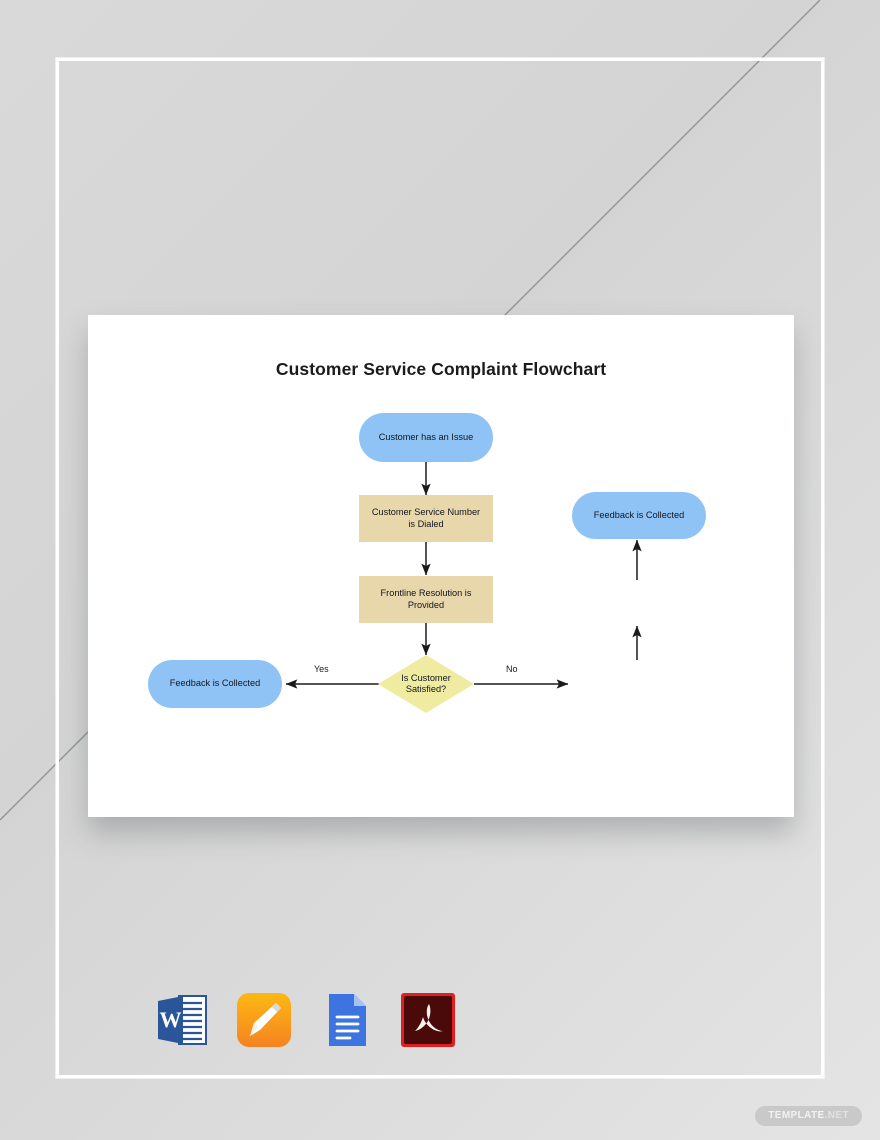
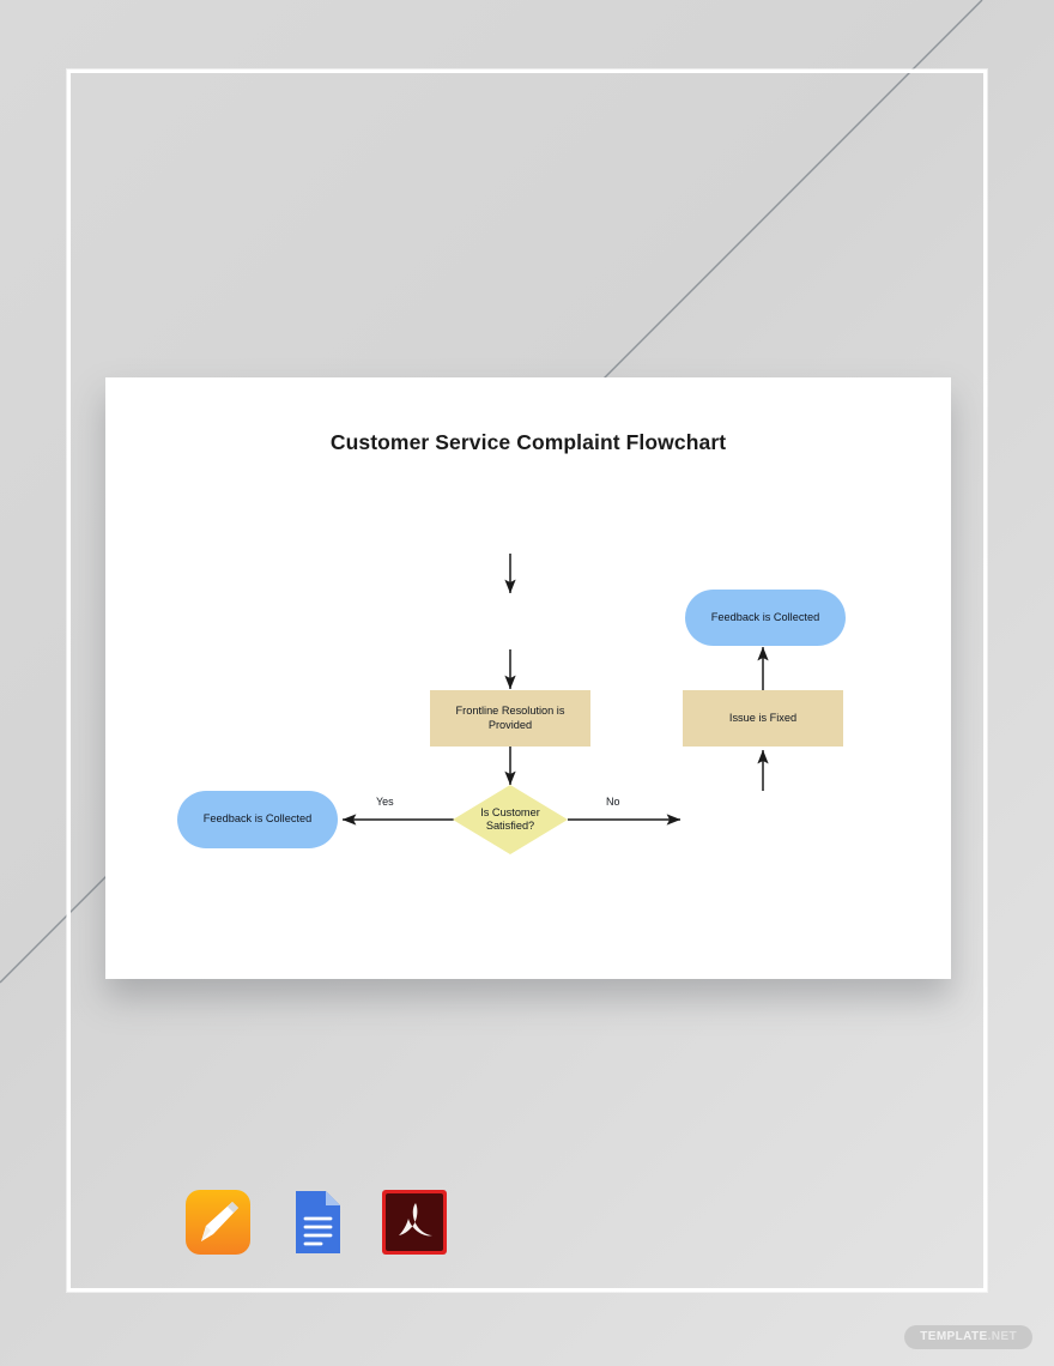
  Customer Service Complaint Flowchart
- Customer has an Issue
- Customer Service Number
- is Dialed
  Frontline Resolution is
  Provided
  Is Customer
  Satisfied?
  Feedback is Collected
+ Issue is Fixed
  Feedback is Collected
  Yes
  No
- W
  TEMPLATE.NET
